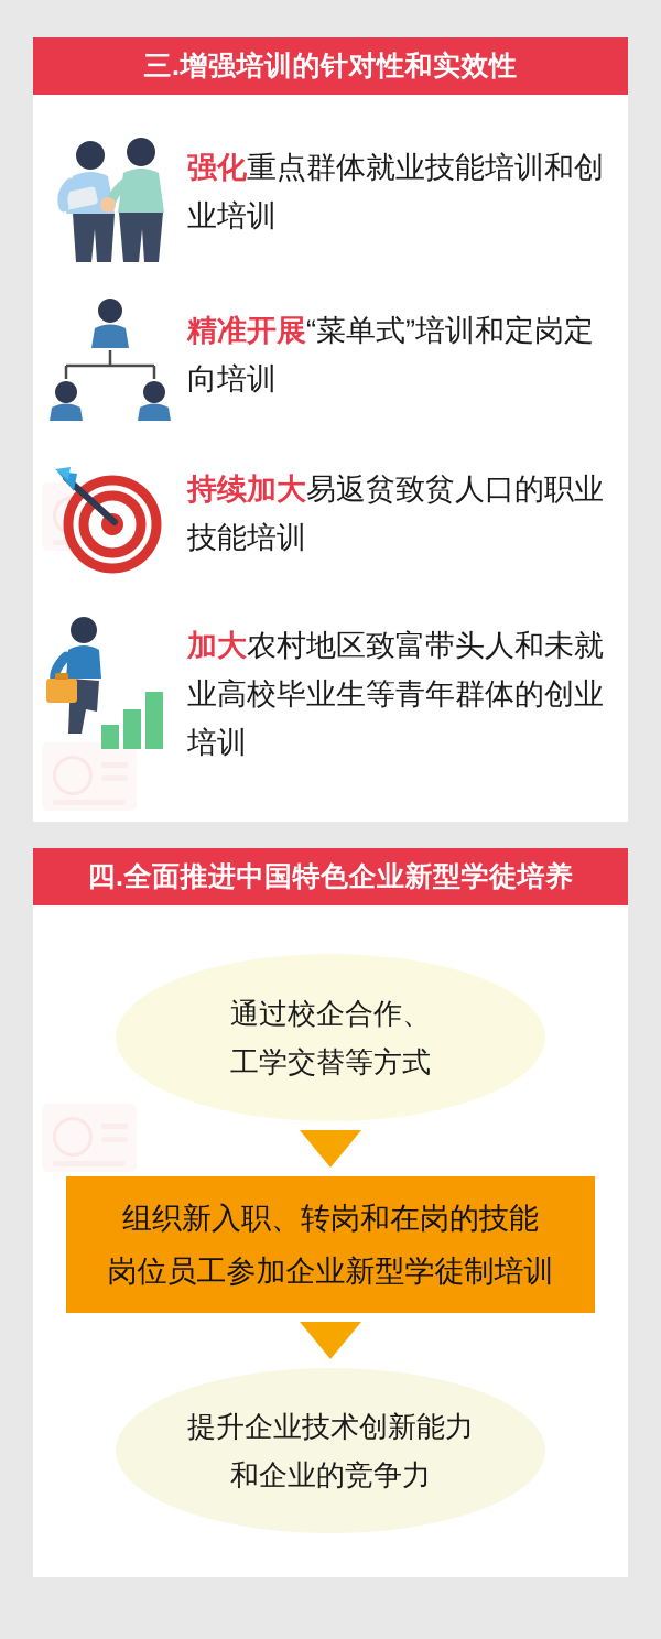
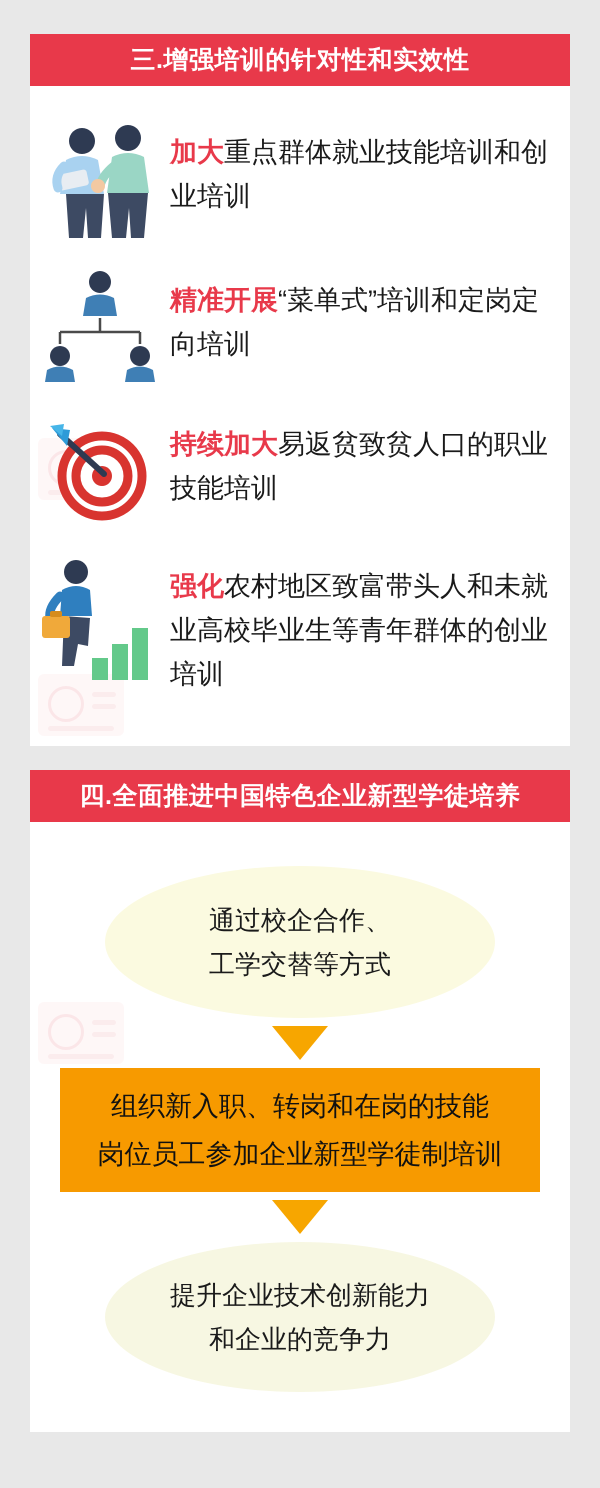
  三.增强培训的针对性和实效性
- 强化重点群体就业技能培训和创业培训
+ 加大重点群体就业技能培训和创业培训
  精准开展“菜单式”培训和定岗定向培训
  持续加大易返贫致贫人口的职业技能培训
- 加大农村地区致富带头人和未就业高校毕业生等青年群体的创业培训
+ 强化农村地区致富带头人和未就业高校毕业生等青年群体的创业培训
  四.全面推进中国特色企业新型学徒培养
  通过校企合作、
  工学交替等方式
  组织新入职、转岗和在岗的技能
  岗位员工参加企业新型学徒制培训
  提升企业技术创新能力
  和企业的竞争力
